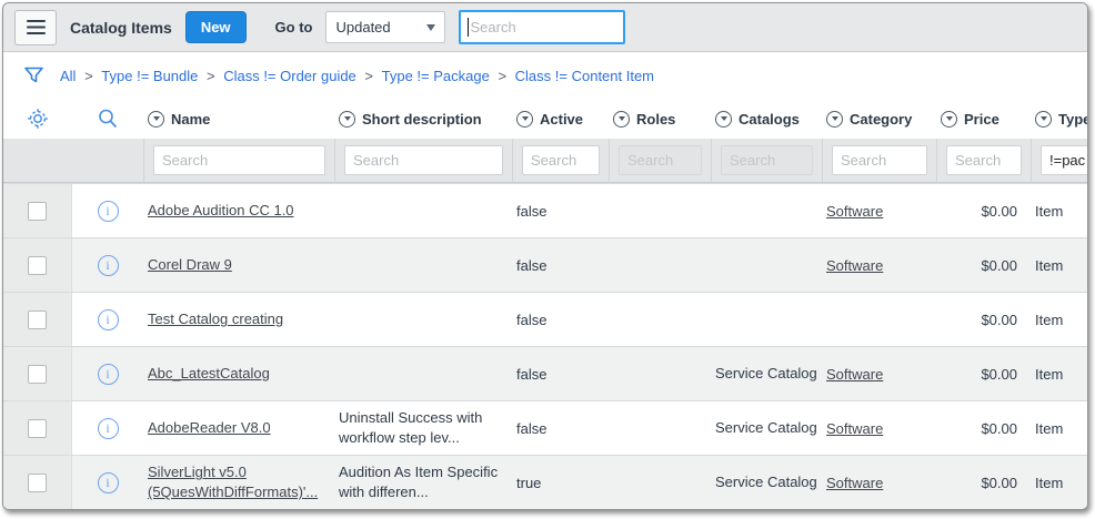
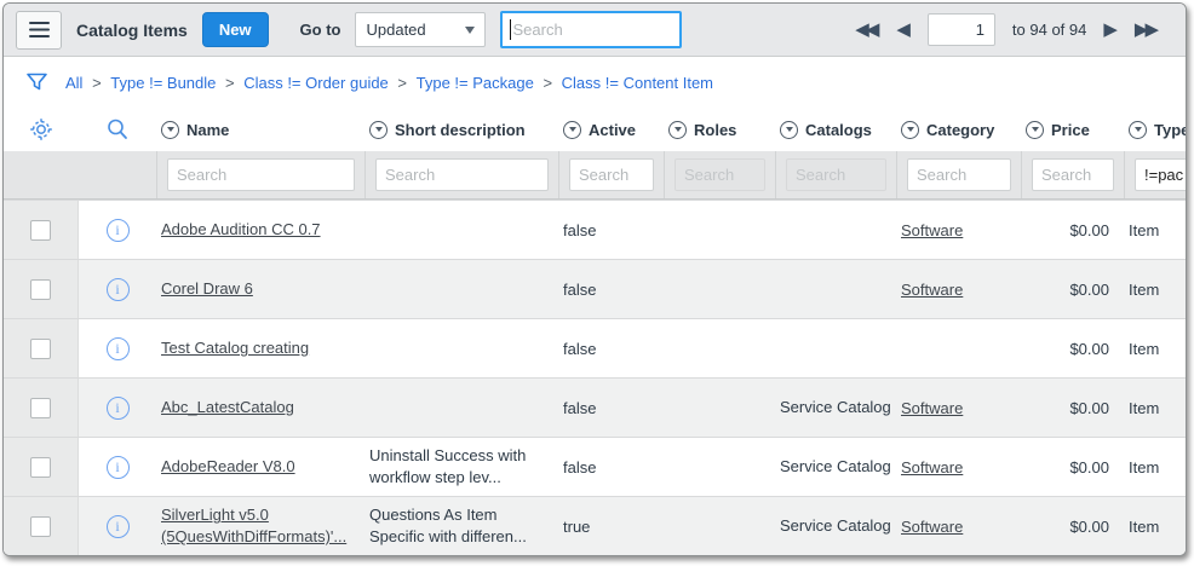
  Catalog Items
  New
  Go to
  Updated
  Search
+ ◀◀
+ ◀
+ 1
+ to 94 of 94
+ ▶
+ ▶▶
  All > Type != Bundle > Class != Order guide > Type != Package > Class != Content Item
  Name
  Short description
  Active
  Roles
  Catalogs
  Category
  Price
  Type
  Search
  Search
  Search
  Search
  Search
  Search
  Search
  !=pac
  i
- Adobe Audition CC 1.0
+ Adobe Audition CC 0.7
  false
  Software
  $0.00
  Item
  i
- Corel Draw 9
+ Corel Draw 6
  false
  Software
  $0.00
  Item
  i
  Test Catalog creating
  false
  $0.00
  Item
  i
  Abc_LatestCatalog
  false
  Service Catalog
  Software
  $0.00
  Item
  i
  AdobeReader V8.0
  Uninstall Success with workflow step lev...
  false
  Service Catalog
  Software
  $0.00
  Item
  i
  SilverLight v5.0 (5QuesWithDiffFormats)'...
- Audition As Item Specific with differen...
+ Questions As Item Specific with differen...
  true
  Service Catalog
  Software
  $0.00
  Item
